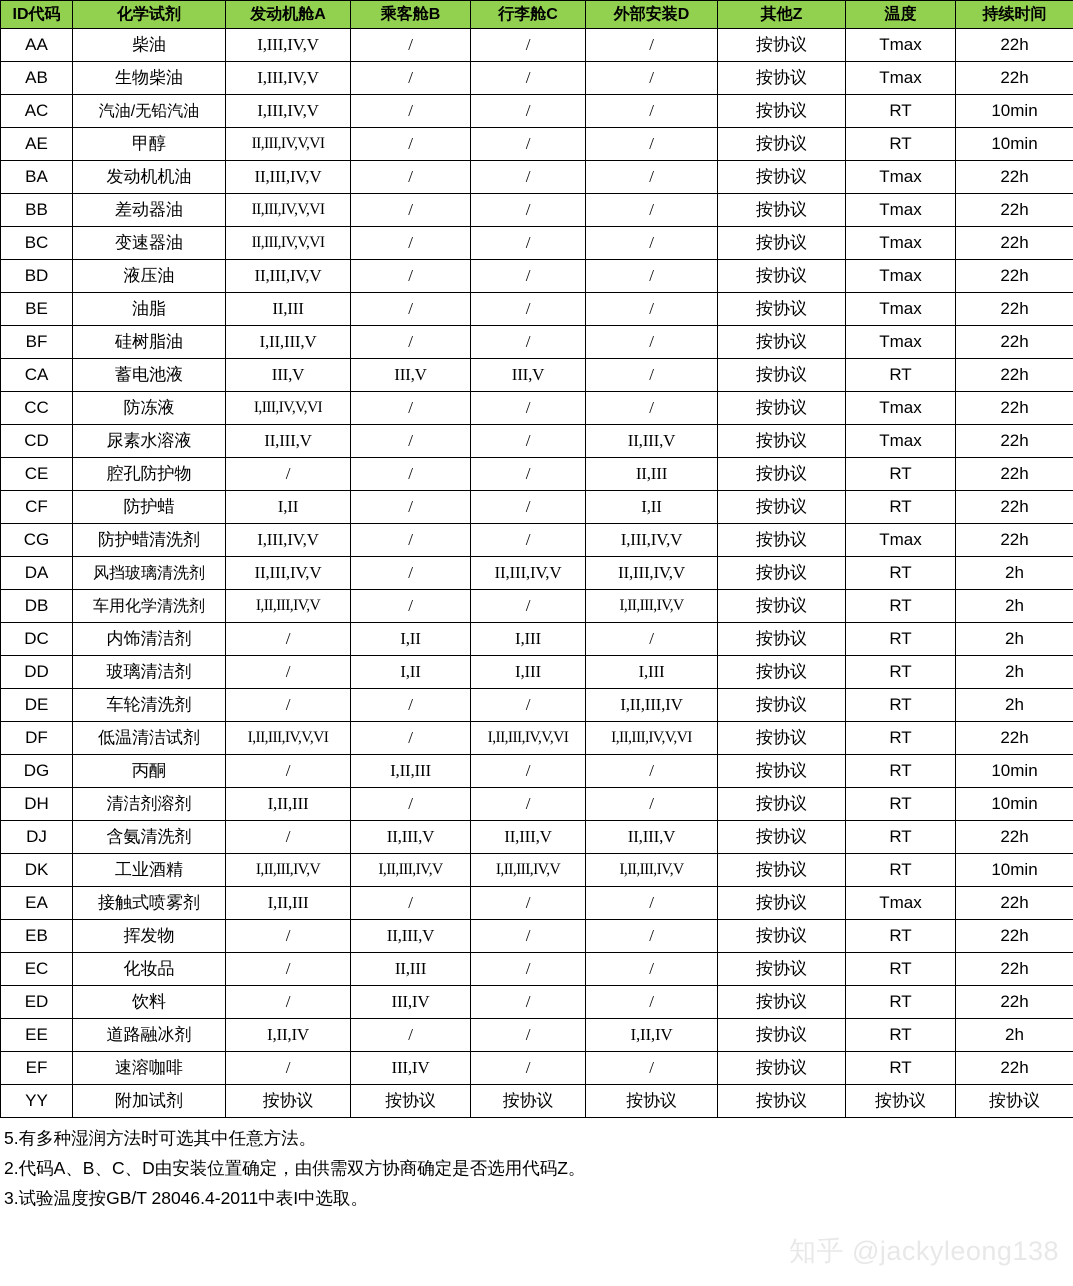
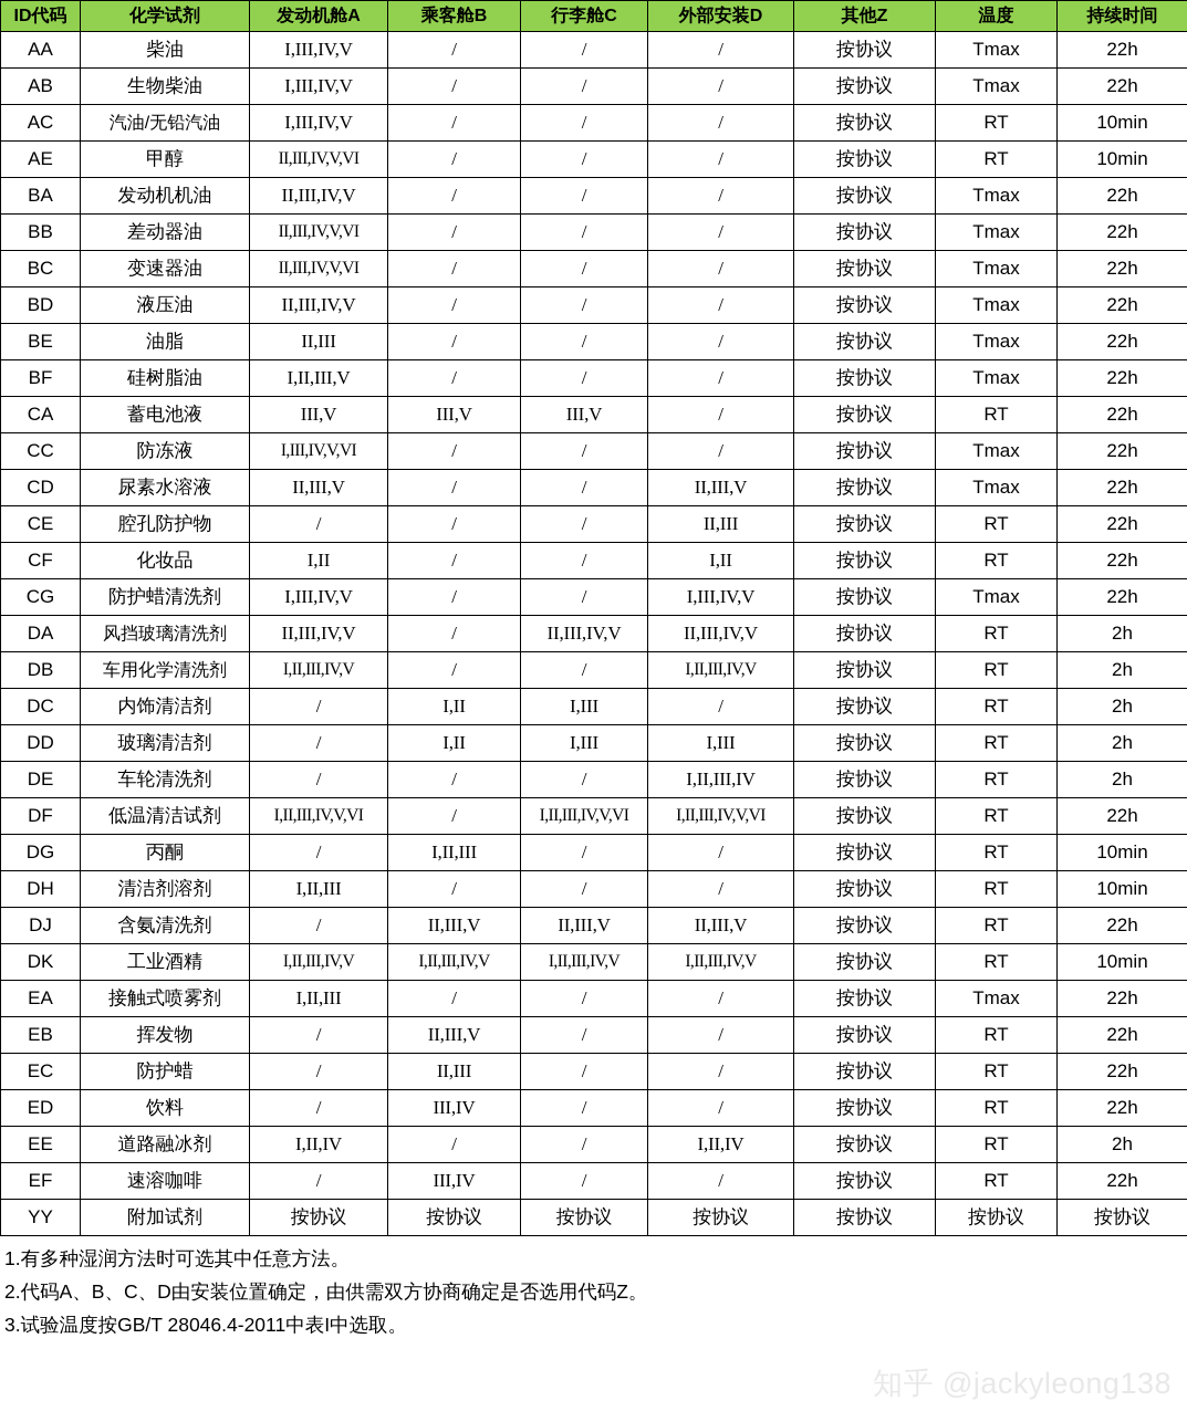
  ID代码	化学试剂	发动机舱A	乘客舱B	行李舱C	外部安装D	其他Z	温度	持续时间
  AA	柴油	I,III,IV,V	/	/	/	按协议	Tmax	22h
  AB	生物柴油	I,III,IV,V	/	/	/	按协议	Tmax	22h
  AC	汽油/无铅汽油	I,III,IV,V	/	/	/	按协议	RT	10min
  AE	甲醇	II,III,IV,V,VI	/	/	/	按协议	RT	10min
  BA	发动机机油	II,III,IV,V	/	/	/	按协议	Tmax	22h
  BB	差动器油	II,III,IV,V,VI	/	/	/	按协议	Tmax	22h
  BC	变速器油	II,III,IV,V,VI	/	/	/	按协议	Tmax	22h
  BD	液压油	II,III,IV,V	/	/	/	按协议	Tmax	22h
  BE	油脂	II,III	/	/	/	按协议	Tmax	22h
  BF	硅树脂油	I,II,III,V	/	/	/	按协议	Tmax	22h
  CA	蓄电池液	III,V	III,V	III,V	/	按协议	RT	22h
  CC	防冻液	I,III,IV,V,VI	/	/	/	按协议	Tmax	22h
  CD	尿素水溶液	II,III,V	/	/	II,III,V	按协议	Tmax	22h
  CE	腔孔防护物	/	/	/	II,III	按协议	RT	22h
- CF	防护蜡	I,II	/	/	I,II	按协议	RT	22h
+ CF	化妆品	I,II	/	/	I,II	按协议	RT	22h
  CG	防护蜡清洗剂	I,III,IV,V	/	/	I,III,IV,V	按协议	Tmax	22h
  DA	风挡玻璃清洗剂	II,III,IV,V	/	II,III,IV,V	II,III,IV,V	按协议	RT	2h
  DB	车用化学清洗剂	I,II,III,IV,V	/	/	I,II,III,IV,V	按协议	RT	2h
  DC	内饰清洁剂	/	I,II	I,III	/	按协议	RT	2h
  DD	玻璃清洁剂	/	I,II	I,III	I,III	按协议	RT	2h
  DE	车轮清洗剂	/	/	/	I,II,III,IV	按协议	RT	2h
  DF	低温清洁试剂	I,II,III,IV,V,VI	/	I,II,III,IV,V,VI	I,II,III,IV,V,VI	按协议	RT	22h
  DG	丙酮	/	I,II,III	/	/	按协议	RT	10min
  DH	清洁剂溶剂	I,II,III	/	/	/	按协议	RT	10min
  DJ	含氨清洗剂	/	II,III,V	II,III,V	II,III,V	按协议	RT	22h
  DK	工业酒精	I,II,III,IV,V	I,II,III,IV,V	I,II,III,IV,V	I,II,III,IV,V	按协议	RT	10min
  EA	接触式喷雾剂	I,II,III	/	/	/	按协议	Tmax	22h
  EB	挥发物	/	II,III,V	/	/	按协议	RT	22h
- EC	化妆品	/	II,III	/	/	按协议	RT	22h
+ EC	防护蜡	/	II,III	/	/	按协议	RT	22h
  ED	饮料	/	III,IV	/	/	按协议	RT	22h
  EE	道路融冰剂	I,II,IV	/	/	I,II,IV	按协议	RT	2h
  EF	速溶咖啡	/	III,IV	/	/	按协议	RT	22h
  YY	附加试剂	按协议	按协议	按协议	按协议	按协议	按协议	按协议
- 5.有多种湿润方法时可选其中任意方法。
+ 1.有多种湿润方法时可选其中任意方法。
  2.代码A、B、C、D由安装位置确定，由供需双方协商确定是否选用代码Z。
  3.试验温度按GB/T 28046.4-2011中表I中选取。
